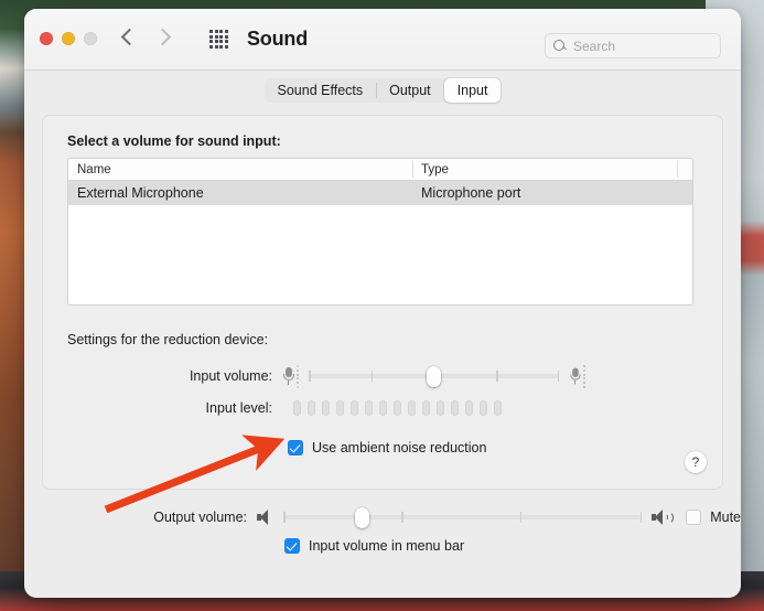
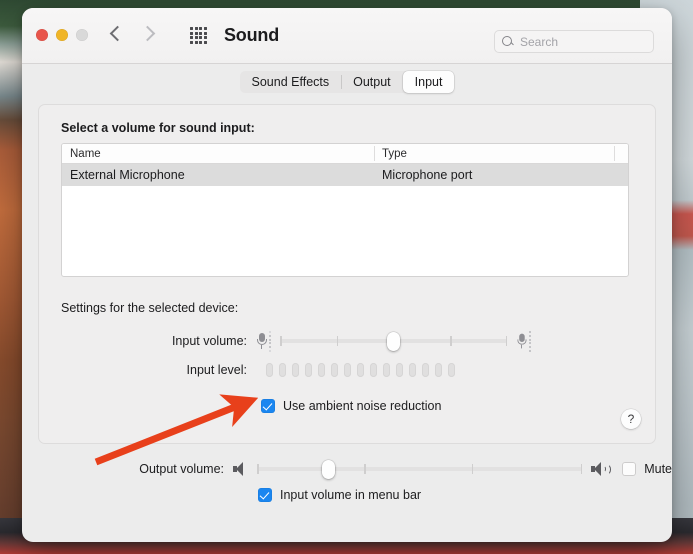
  Sound
  Search
  Sound Effects
  Output
  Input
  Select a volume for sound input:
  Name
  Type
  External Microphone
  Microphone port
- Settings for the reduction device:
+ Settings for the selected device:
  Input volume:
  Input level:
  Use ambient noise reduction
  ?
  Output volume:
  Mute
  Input volume in menu bar
